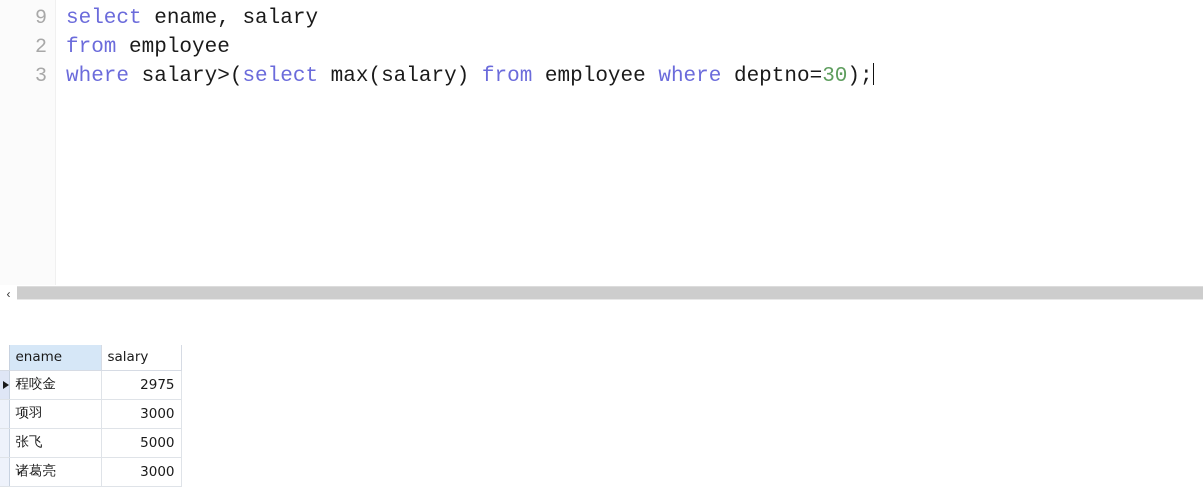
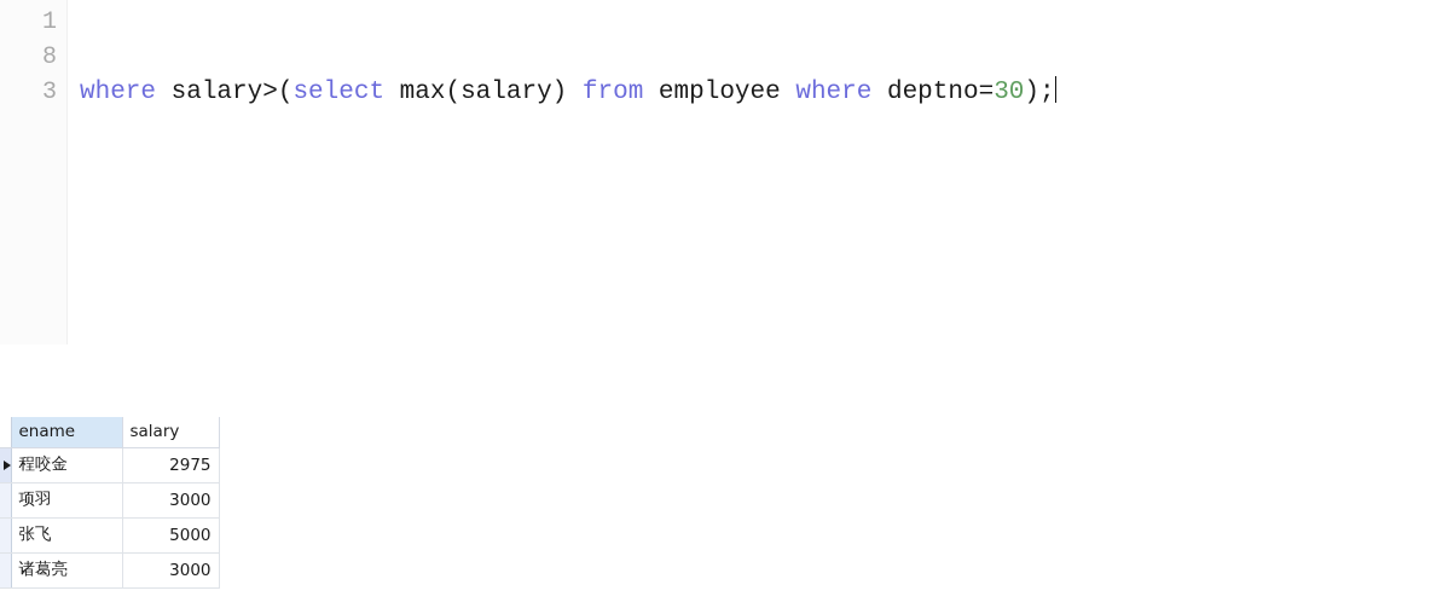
- 9
+ 1
- 2
+ 8
  3
- select ename, salary
- from employee
  where salary>(select max(salary) from employee where deptno=30);
- ‹
  	ename	salary
  	程咬金	2975
  	项羽	3000
  	张飞	5000
  	诸葛亮	3000
